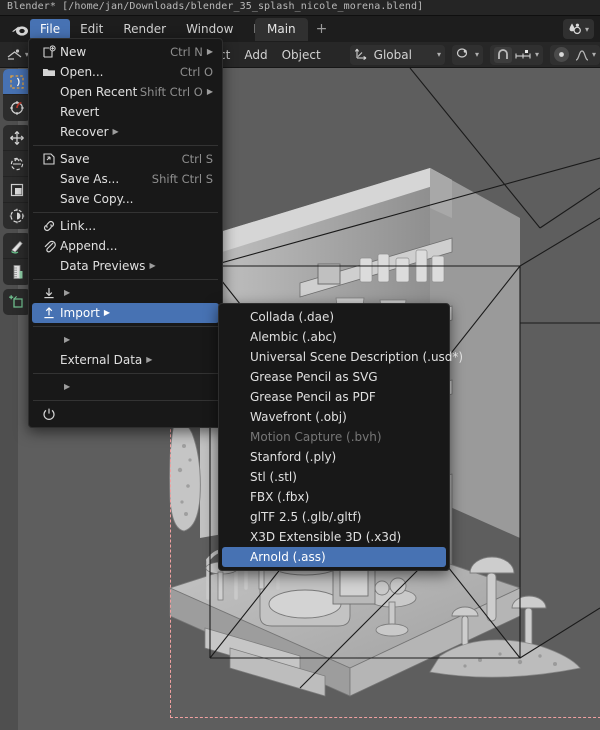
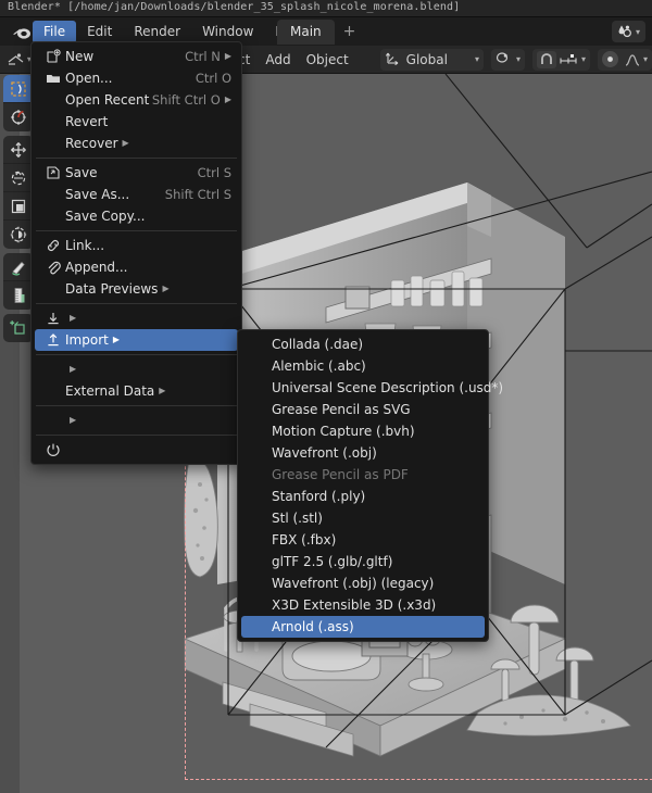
  Blender* [/home/jan/Downloads/blender_35_splash_nicole_morena.blend]
  File
  Edit
  Render
  Window
  Main
  +
  ▾
  ▾
  Add
  Object
  Global
  ▾
  ▾
  ▾
  ▾
  New
  Ctrl N
  ▶
  Open...
  Ctrl O
  Open Recent
  Shift Ctrl O
  ▶
  Revert
  Recover
  ▶
  Save
  Ctrl S
  Save As...
  Shift Ctrl S
  Save Copy...
  Link...
  Append...
  Data Previews
  ▶
  ▶
  Import
  ▶
  ▶
  External Data
  ▶
  ▶
  Collada (.dae)
  Alembic (.abc)
  Universal Scene Description (.usd*)
  Grease Pencil as SVG
- Grease Pencil as PDF
+ Motion Capture (.bvh)
  Wavefront (.obj)
- Motion Capture (.bvh)
+ Grease Pencil as PDF
  Stanford (.ply)
  Stl (.stl)
  FBX (.fbx)
  glTF 2.5 (.glb/.gltf)
+ Wavefront (.obj) (legacy)
  X3D Extensible 3D (.x3d)
  Arnold (.ass)
